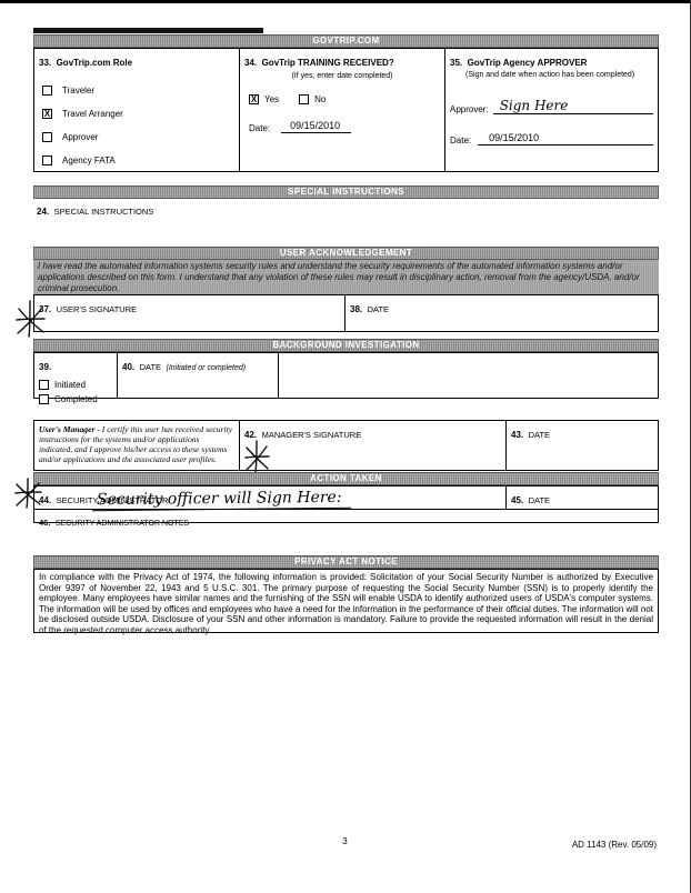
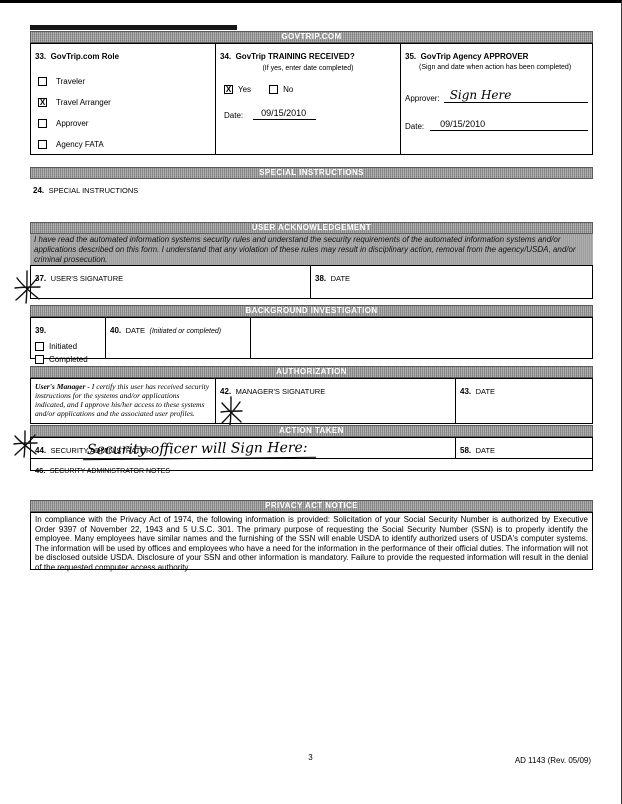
  GOVTRIP.COM
  33. GovTrip.com Role
  Traveler
  X
  Travel Arranger
  Approver
  Agency FATA
  34. GovTrip TRAINING RECEIVED?
  X
  Yes
  No
  Date:
  09/15/2010
  35. GovTrip Agency APPROVER
  Approver:
  Sign Here
  Date:
  09/15/2010
  SPECIAL INSTRUCTIONS
  24. SPECIAL INSTRUCTIONS
  USER ACKNOWLEDGEMENT
  I have read the automated information systems security rules and understand the security requirements of the automated information systems and/or applications described on this form. I understand that any violation of these rules may result in disciplinary action, removal from the agency/USDA, and/or criminal prosecution.
  7. USER'S SIGNATURE
  38. DATE
  BACKGROUND INVESTIGATION
  39.
  Initiated
  Completed
+ AUTHORIZATION
  User's Manager - I certify this user has received security instructions for the systems and/or applications indicated, and I approve his/her access to these systems and/or applications and the associated user profiles.
  42. MANAGER'S SIGNATURE
  43. DATE
  ACTION TAKEN
  44. SECURITY ADMINISTRATOR
  Security officer will Sign Here:
- 45. DATE
+ 58. DATE
  PRIVACY ACT NOTICE
  In compliance with the Privacy Act of 1974, the following information is provided: Solicitation of your Social Security Number is authorized by Executive Order 9397 of November 22, 1943 and 5 U.S.C. 301. The primary purpose of requesting the Social Security Number (SSN) is to properly identify the employee. Many employees have similar names and the furnishing of the SSN will enable USDA to identify authorized users of USDA's computer systems. The information will be used by offices and employees who have a need for the information in the performance of their official duties. The information will not be disclosed outside USDA. Disclosure of your SSN and other information is mandatory. Failure to provide the requested information will result in the denial of the requested computer access authority.
  3
  AD 1143 (Rev. 05/09)
